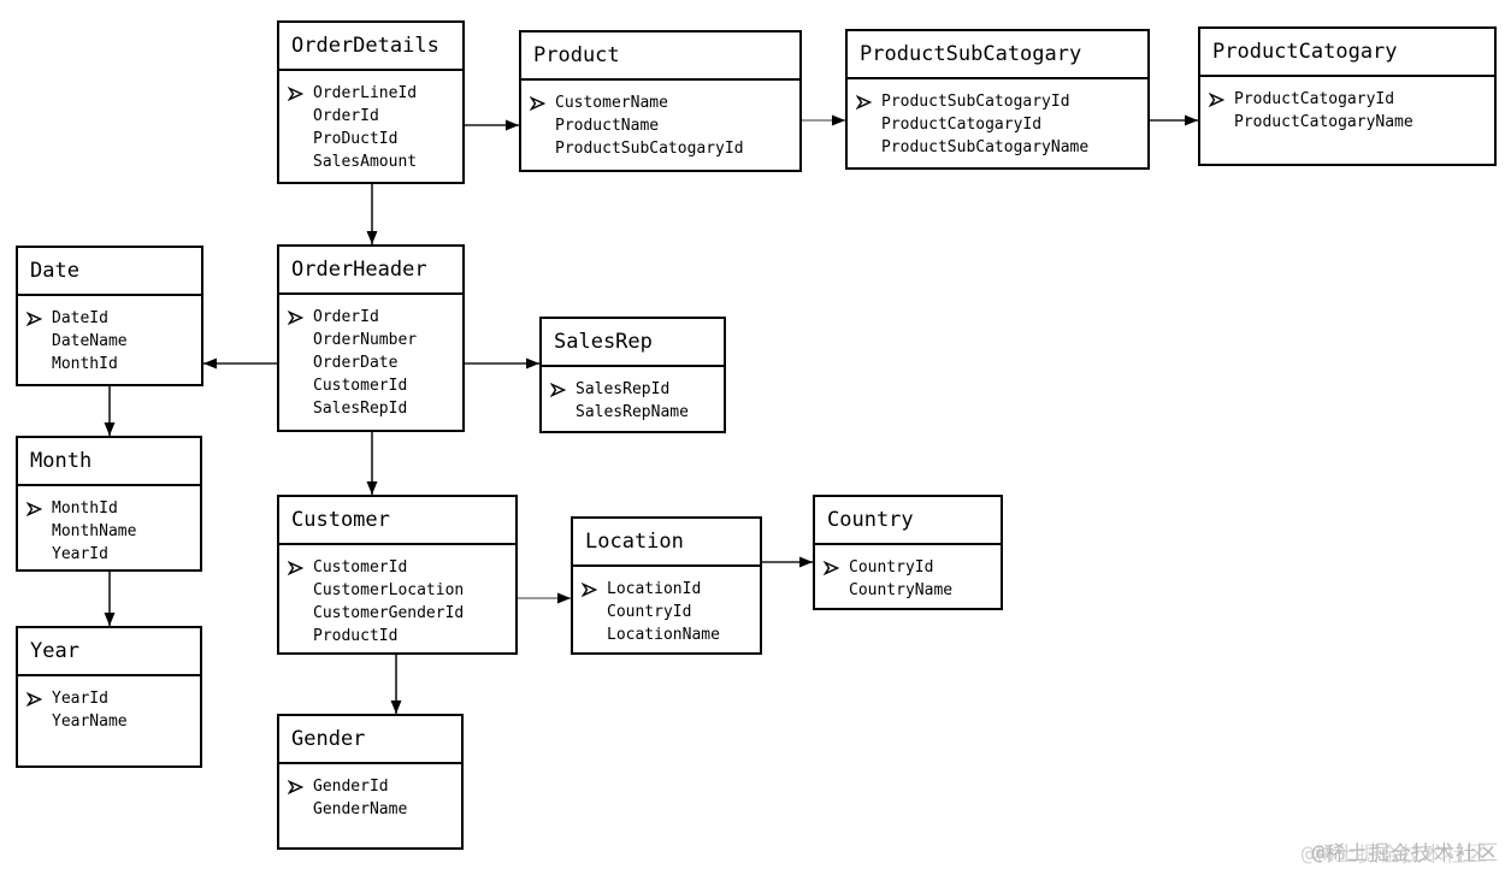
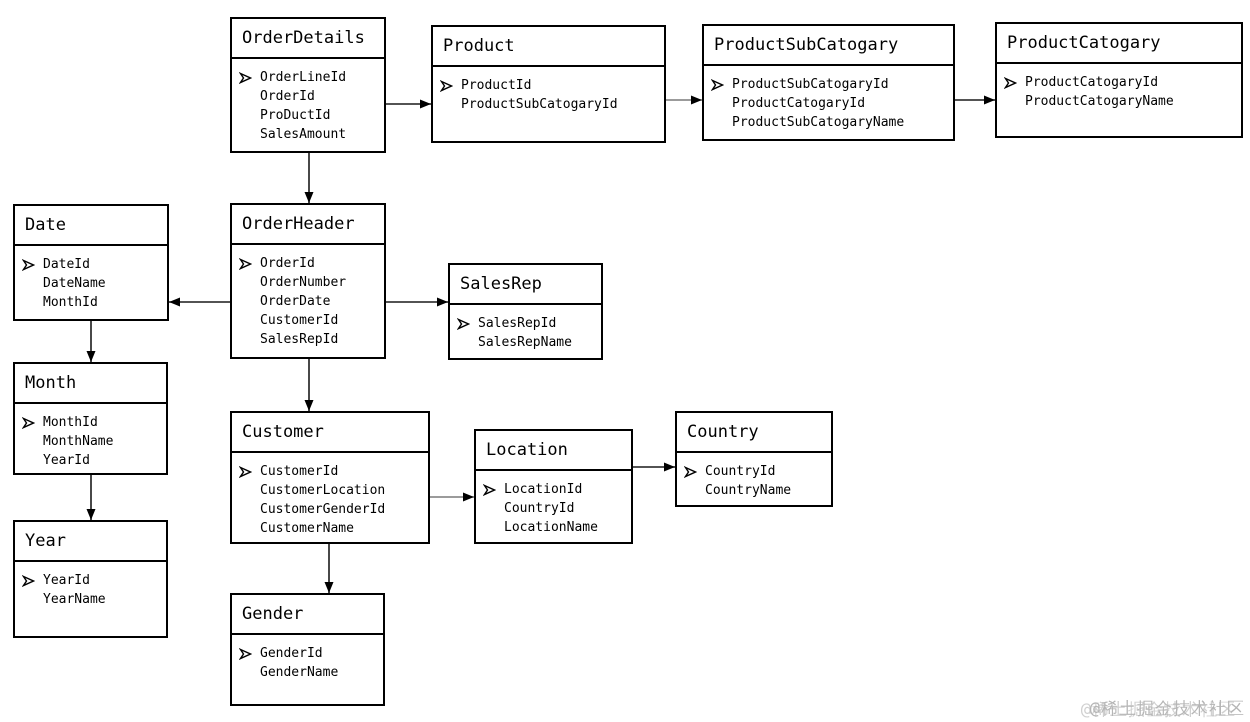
  OrderDetails
  OrderLineId
  OrderId
  ProDuctId
  SalesAmount
  Product
- CustomerName
+ ProductId
- ProductName
  ProductSubCatogaryId
  ProductSubCatogary
  ProductSubCatogaryId
  ProductCatogaryId
  ProductSubCatogaryName
  ProductCatogary
  ProductCatogaryId
  ProductCatogaryName
  Date
  DateId
  DateName
  MonthId
  OrderHeader
  OrderId
  OrderNumber
  OrderDate
  CustomerId
  SalesRepId
  SalesRep
  SalesRepId
  SalesRepName
  Month
  MonthId
  MonthName
  YearId
  Year
  YearId
  YearName
  Customer
  CustomerId
  CustomerLocation
  CustomerGenderId
- ProductId
+ CustomerName
  Location
  LocationId
  CountryId
  LocationName
  Country
  CountryId
  CountryName
  Gender
  GenderId
  GenderName
  @稀土掘金技术社区
